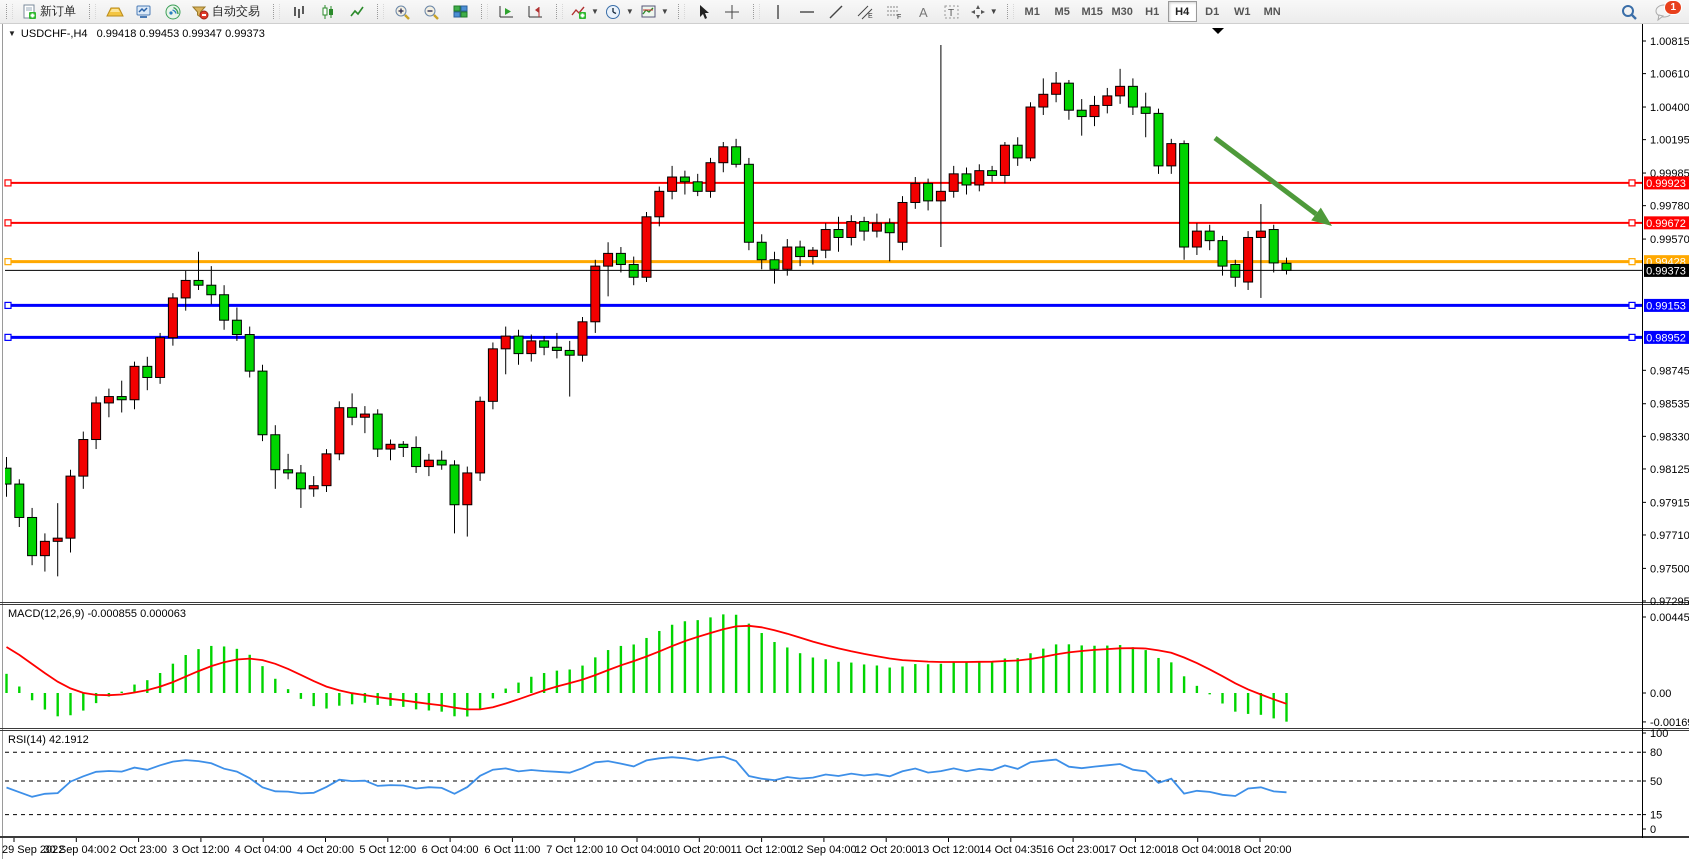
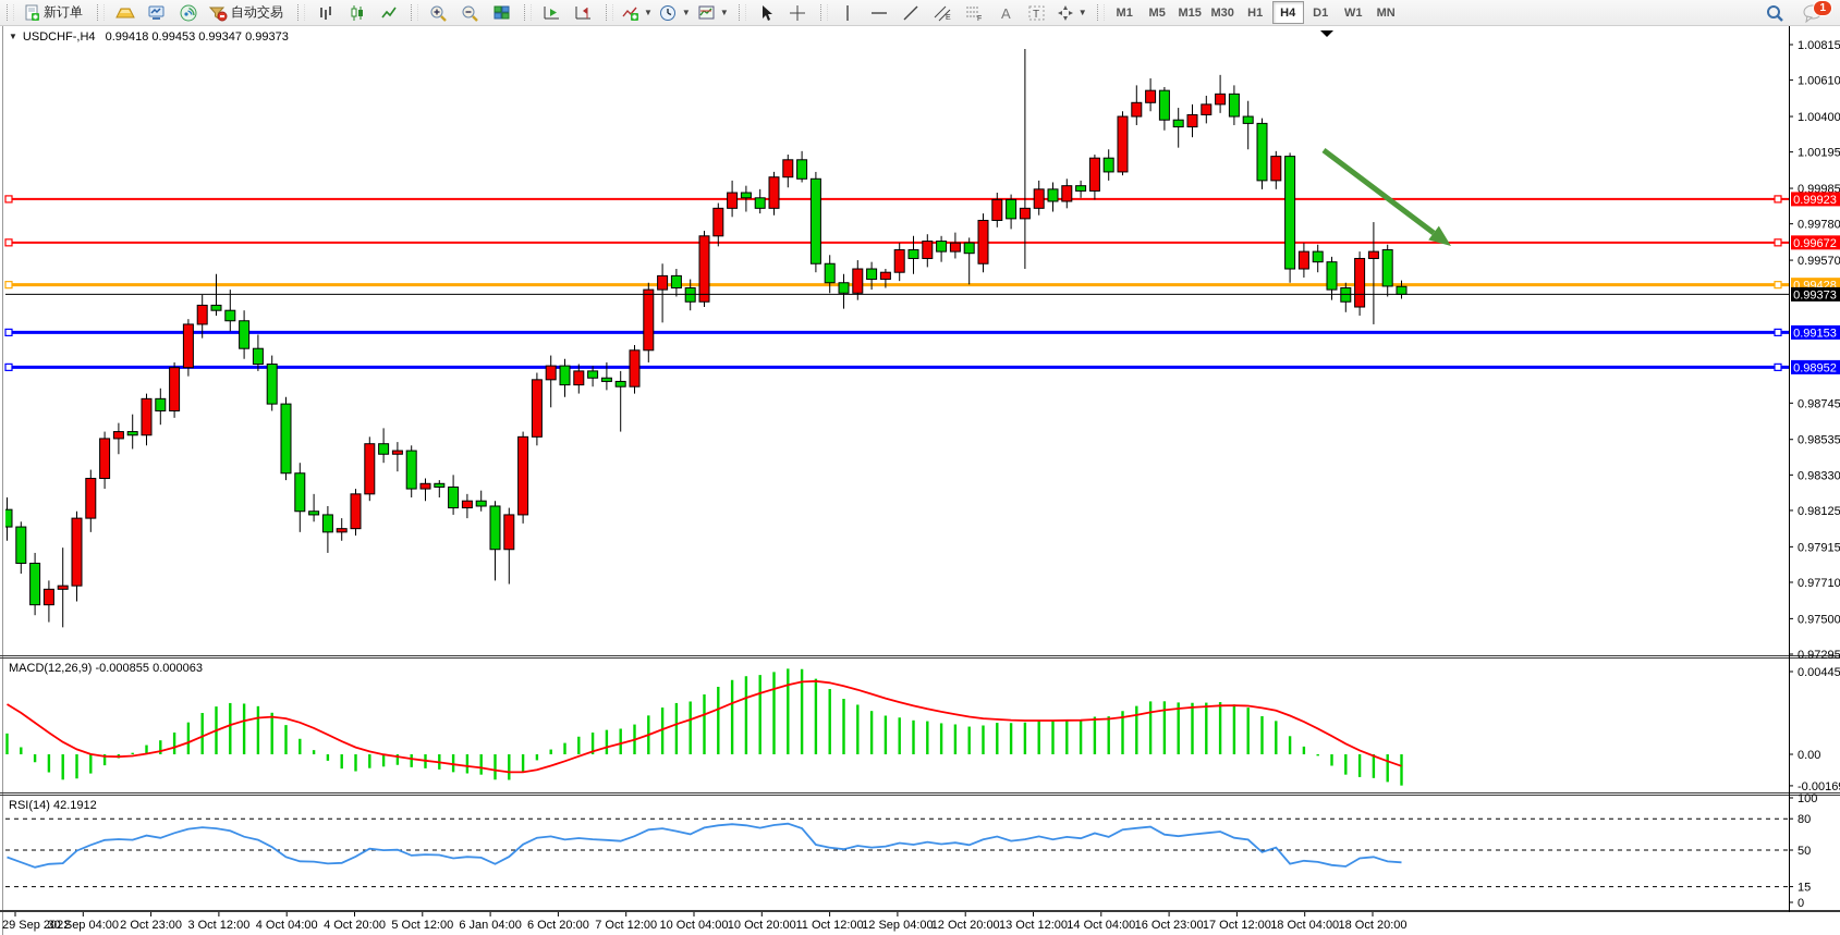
  新订单
  自动交易
  ▼
  ▼
  ▼
  A
  T
  ▼
  M1
  M5
  M15
  M30
  H1
  H4
  D1
  W1
  MN
  1
  ▼ USDCHF-,H4 0.99418 0.99453 0.99347 0.99373
  MACD(12,26,9) -0.000855 0.000063
  RSI(14) 42.1912
  1.00815
  1.00610
  1.00400
  1.00195
  0.99985
  0.99780
  0.99570
  0.98745
  0.98535
  0.98330
  0.98125
  0.97915
  0.97710
  0.97500
  0.97295
  0.00445
  0.00
  -0.0016
  100
  80
  50
  15
  0
  0.99923
  0.99672
  0.99428
  0.99153
  0.98952
  0.99373
  29 Sep 2022
  30 Sep 04:00
  2 Oct 23:00
  3 Oct 12:00
  4 Oct 04:00
  4 Oct 20:00
  5 Oct 12:00
- 6 Oct 04:00
+ 6 Jan 04:00
- 6 Oct 11:00
+ 6 Oct 20:00
  7 Oct 12:00
  10 Oct 04:00
  10 Oct 20:00
  11 Oct 12:00
  12 Sep 04:00
  12 Oct 20:00
  13 Oct 12:00
- 14 Oct 04:35
+ 14 Oct 04:00
  16 Oct 23:00
  17 Oct 12:00
  18 Oct 04:00
  18 Oct 20:00
